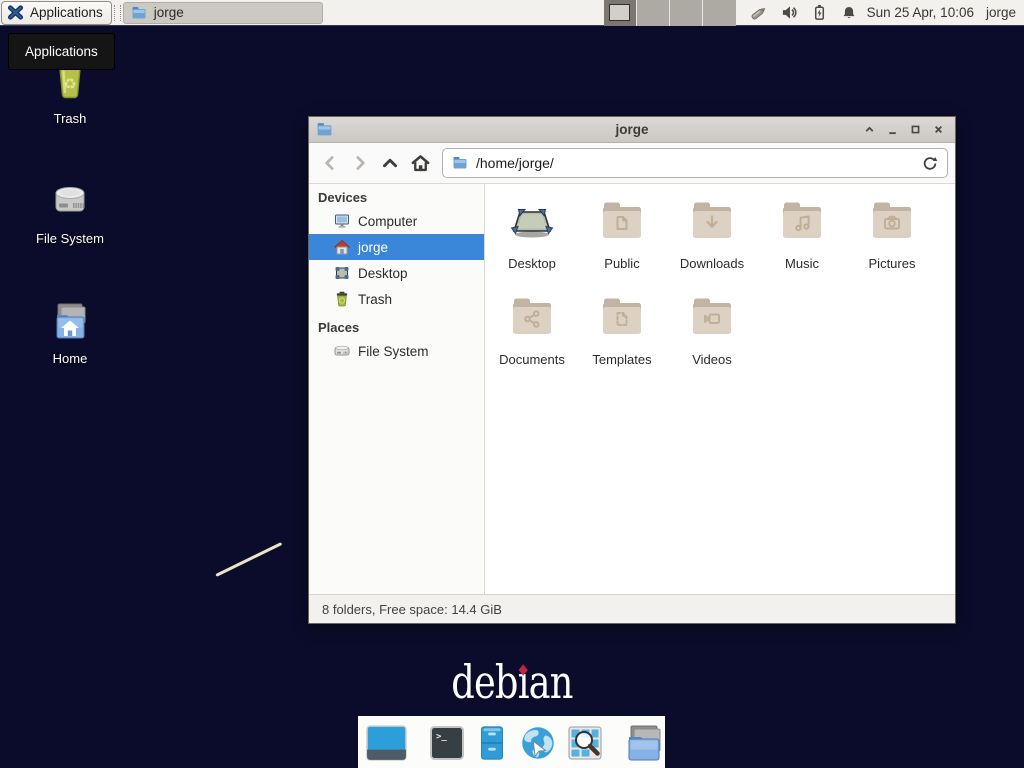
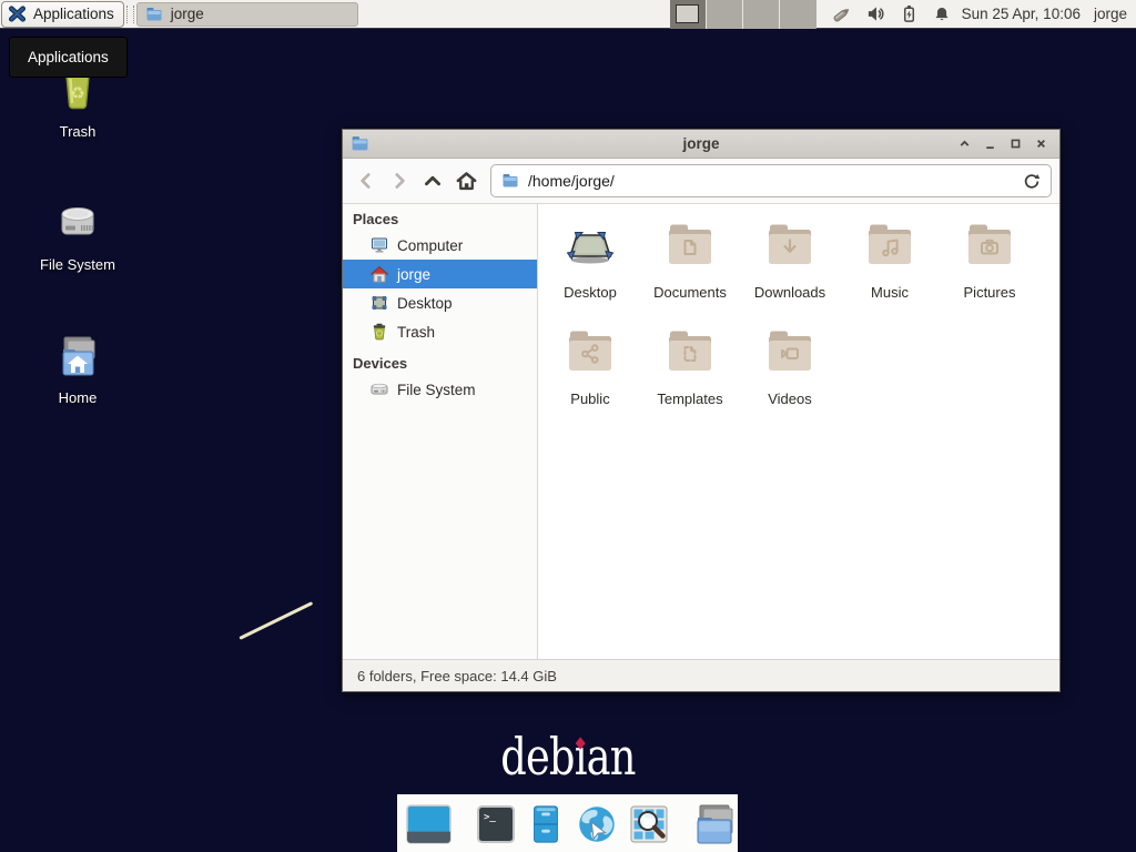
  Applications
  jorge
  Sun 25 Apr, 10:06
  jorge
  Applications
  ♻
  Trash
  File System
  Home
  jorge
  /home/jorge/
- Devices
+ Places
  Computer
  jorge
  Desktop
  Trash
- Places
+ Devices
  File System
  Desktop
- Public
+ Documents
  Downloads
  Music
  Pictures
- Documents
+ Public
  Templates
  Videos
- 8 folders, Free space: 14.4 GiB
+ 6 folders, Free space: 14.4 GiB
  debıan
  >_
